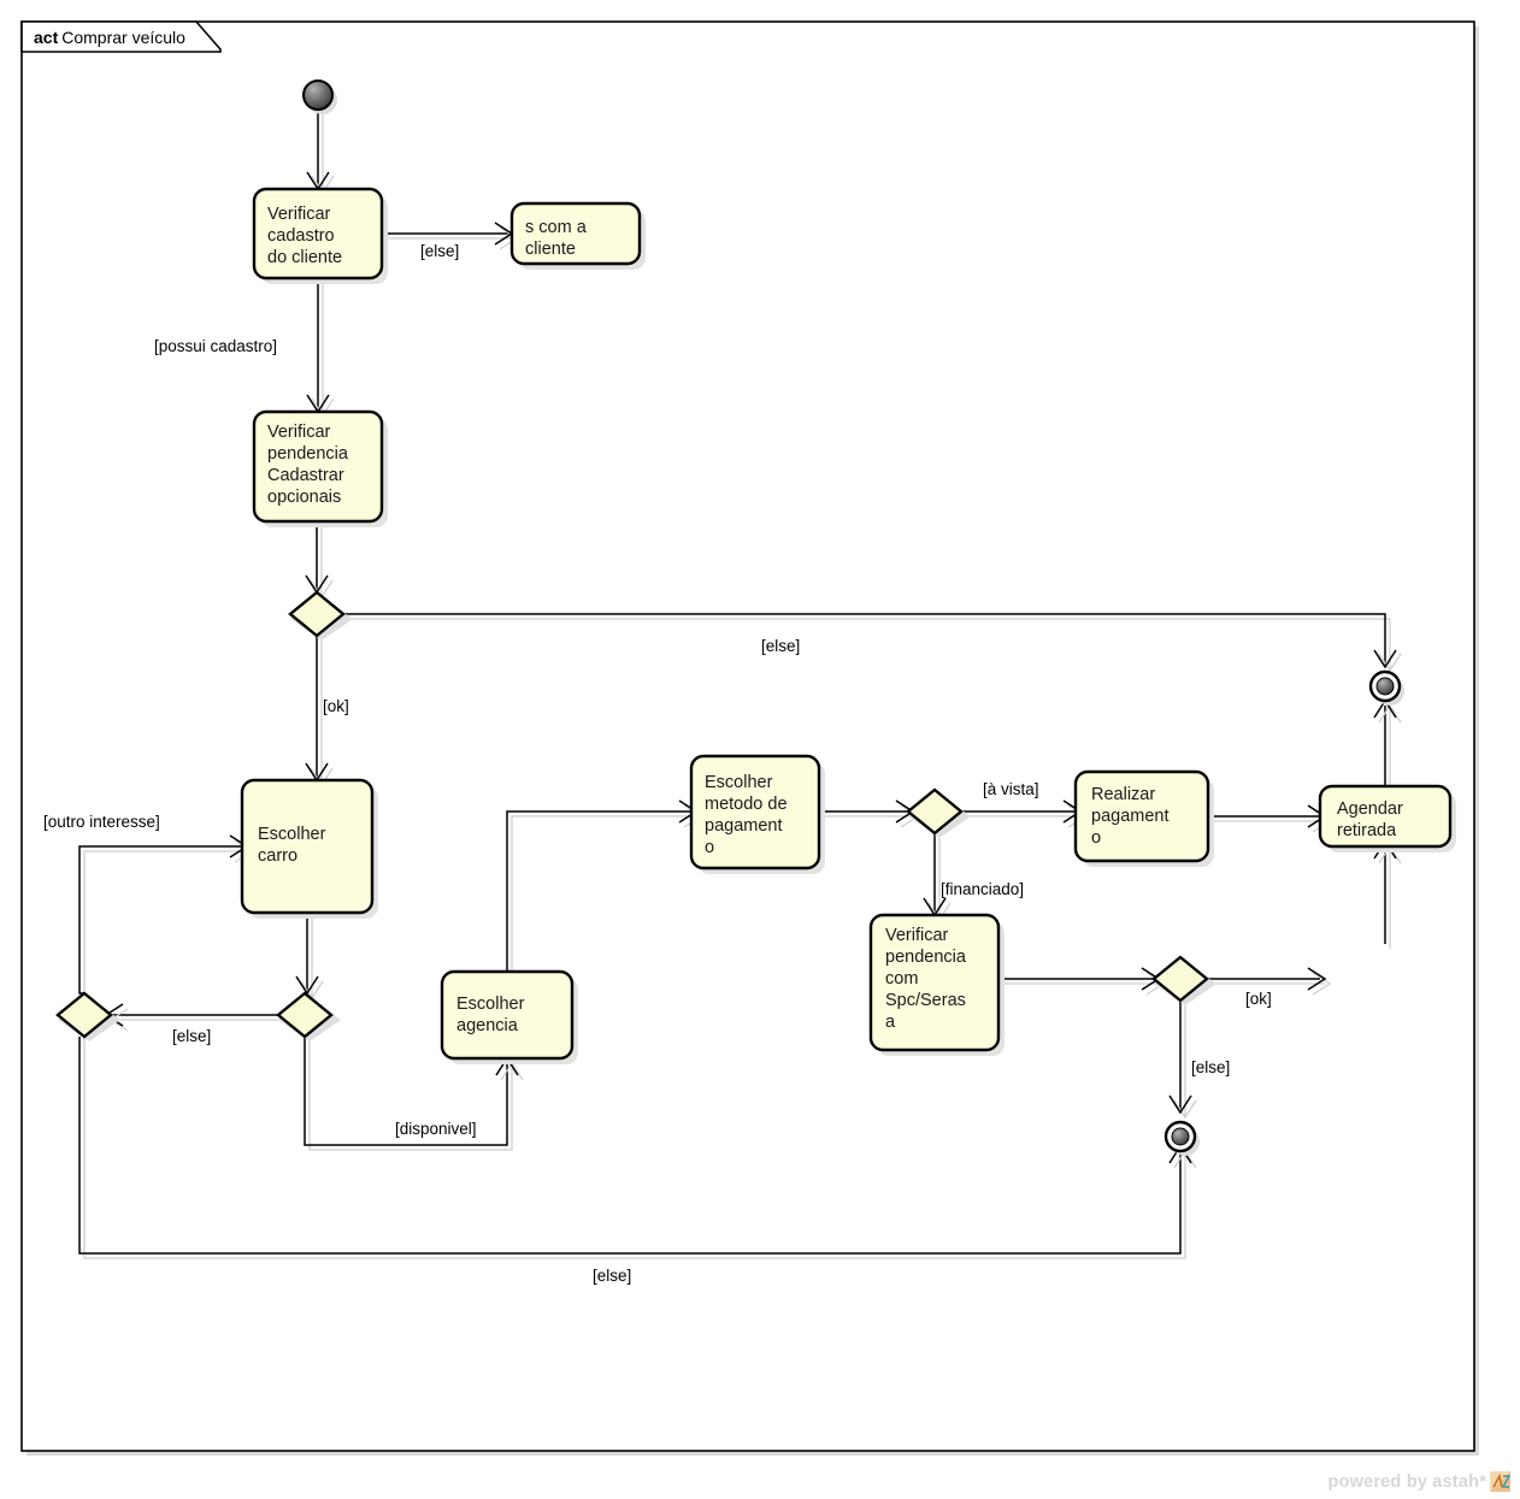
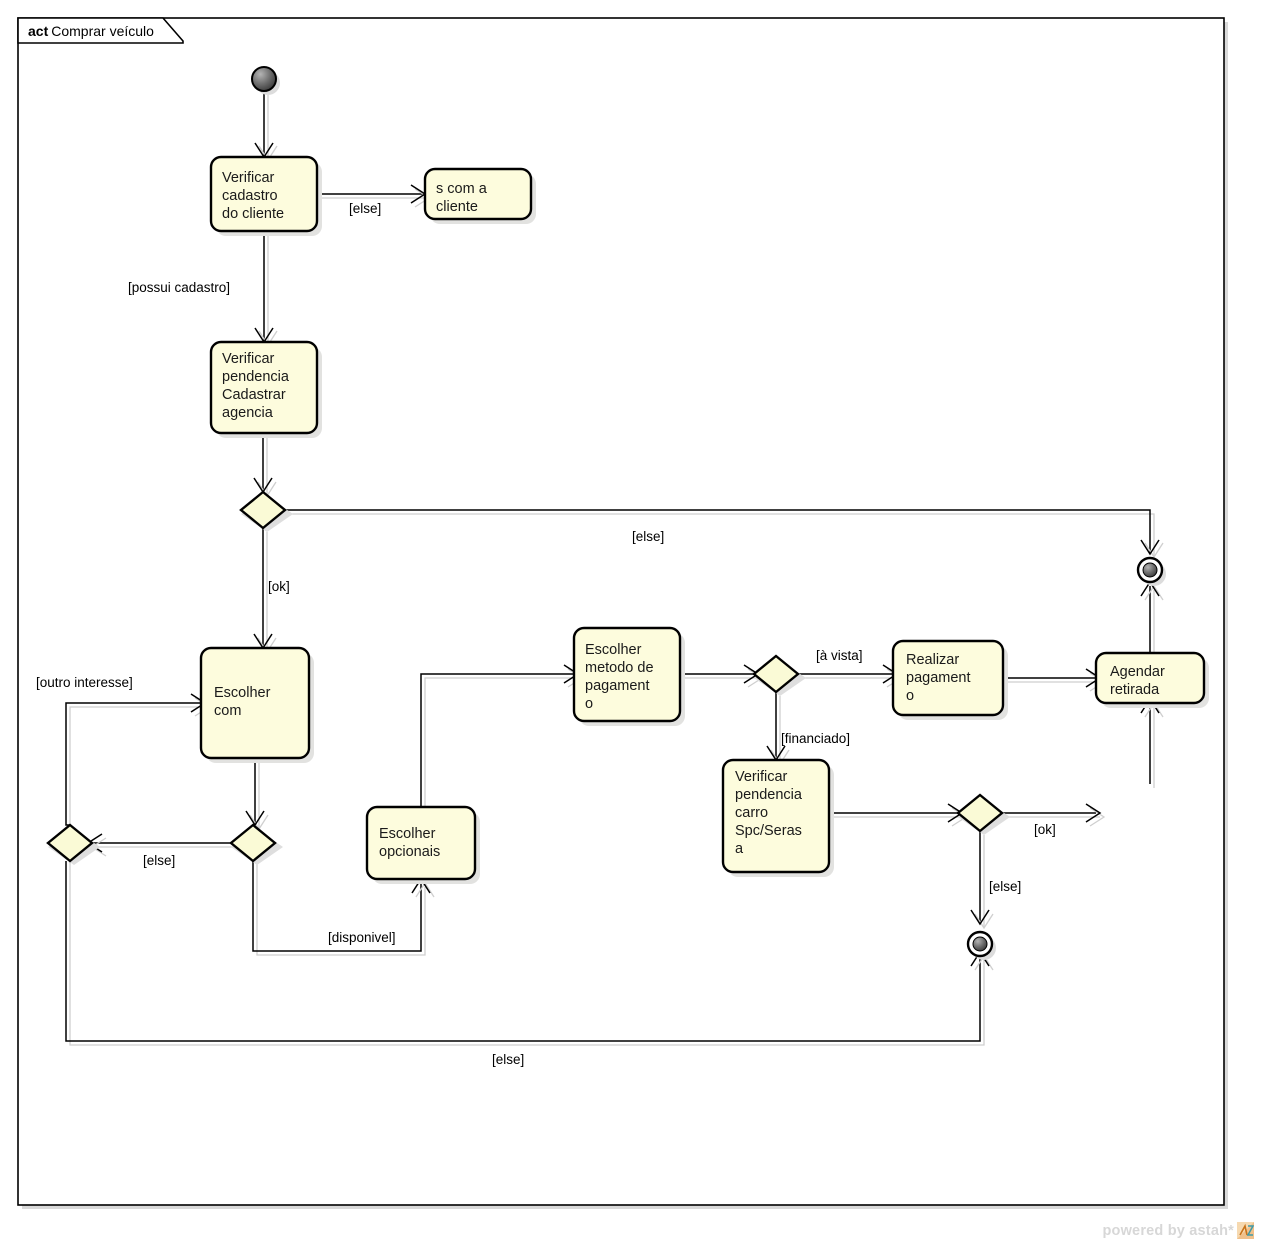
  act Comprar veículo
  Verificar
  cadastro
  do cliente
  s com a
  cliente
  Verificar
  pendencia
  Cadastrar
- opcionais
+ agencia
  Escolher
- carro
+ com
  Escolher
- agencia
+ opcionais
  Escolher
  metodo de
  pagament
  o
  Realizar
  pagament
  o
  Verificar
  pendencia
- com
+ carro
  Spc/Seras
  a
  Agendar
  retirada
  [else]
  [possui cadastro]
  [else]
  [ok]
  [outro interesse]
  [else]
  [à vista]
  [financiado]
  [ok]
  [else]
  [disponivel]
  [else]
  powered by astah*
